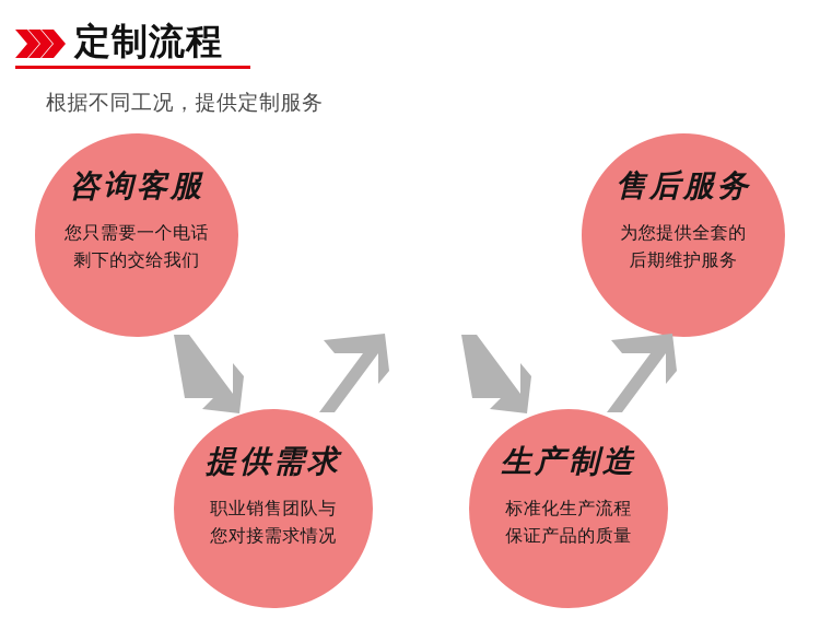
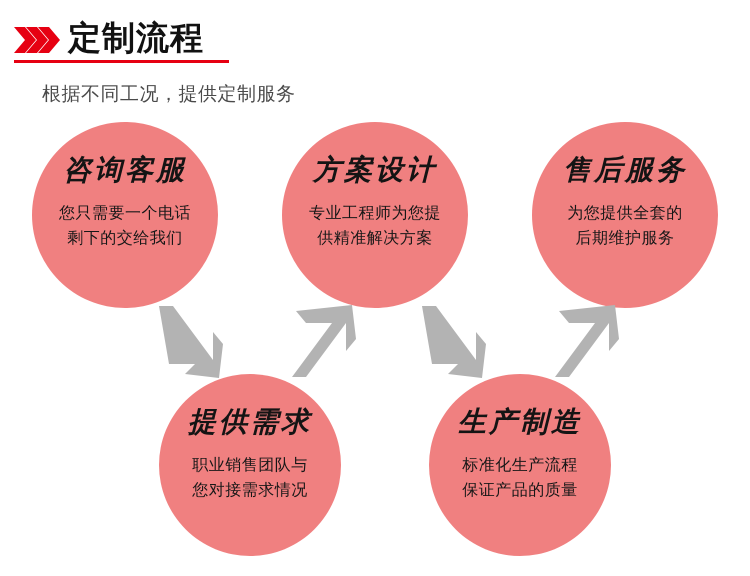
  定制流程
  根据不同工况，提供定制服务
  咨询客服
  您只需要一个电话
  剩下的交给我们
+ 方案设计
+ 专业工程师为您提
+ 供精准解决方案
  售后服务
  为您提供全套的
  后期维护服务
  提供需求
  职业销售团队与
  您对接需求情况
  生产制造
  标准化生产流程
  保证产品的质量
